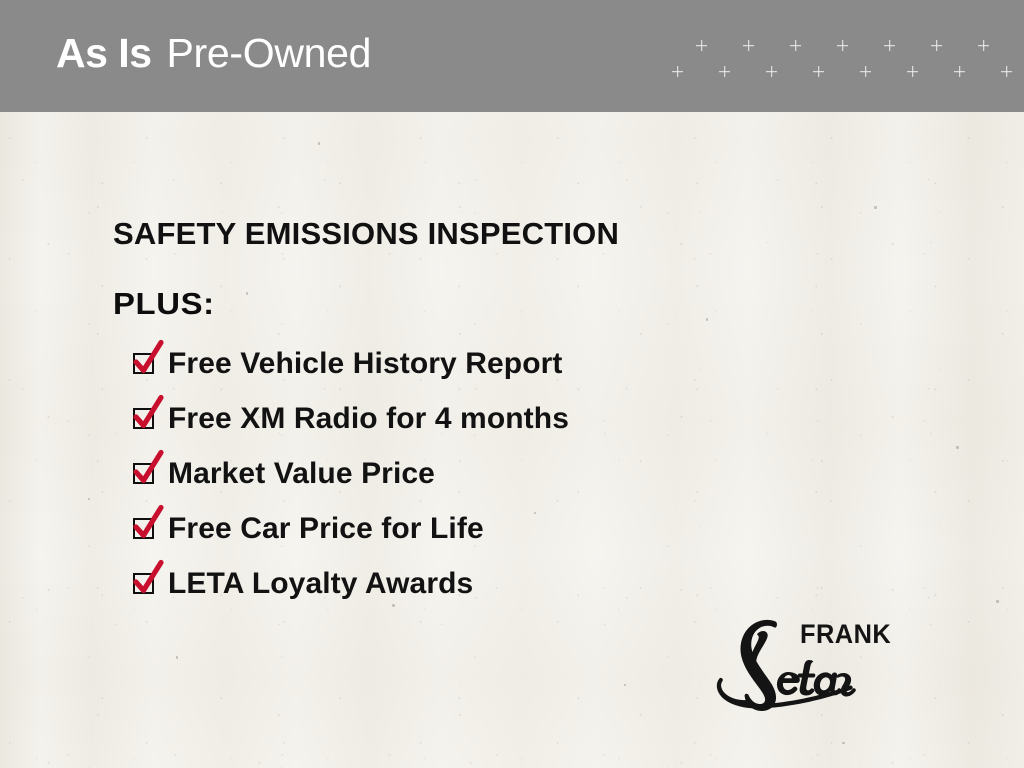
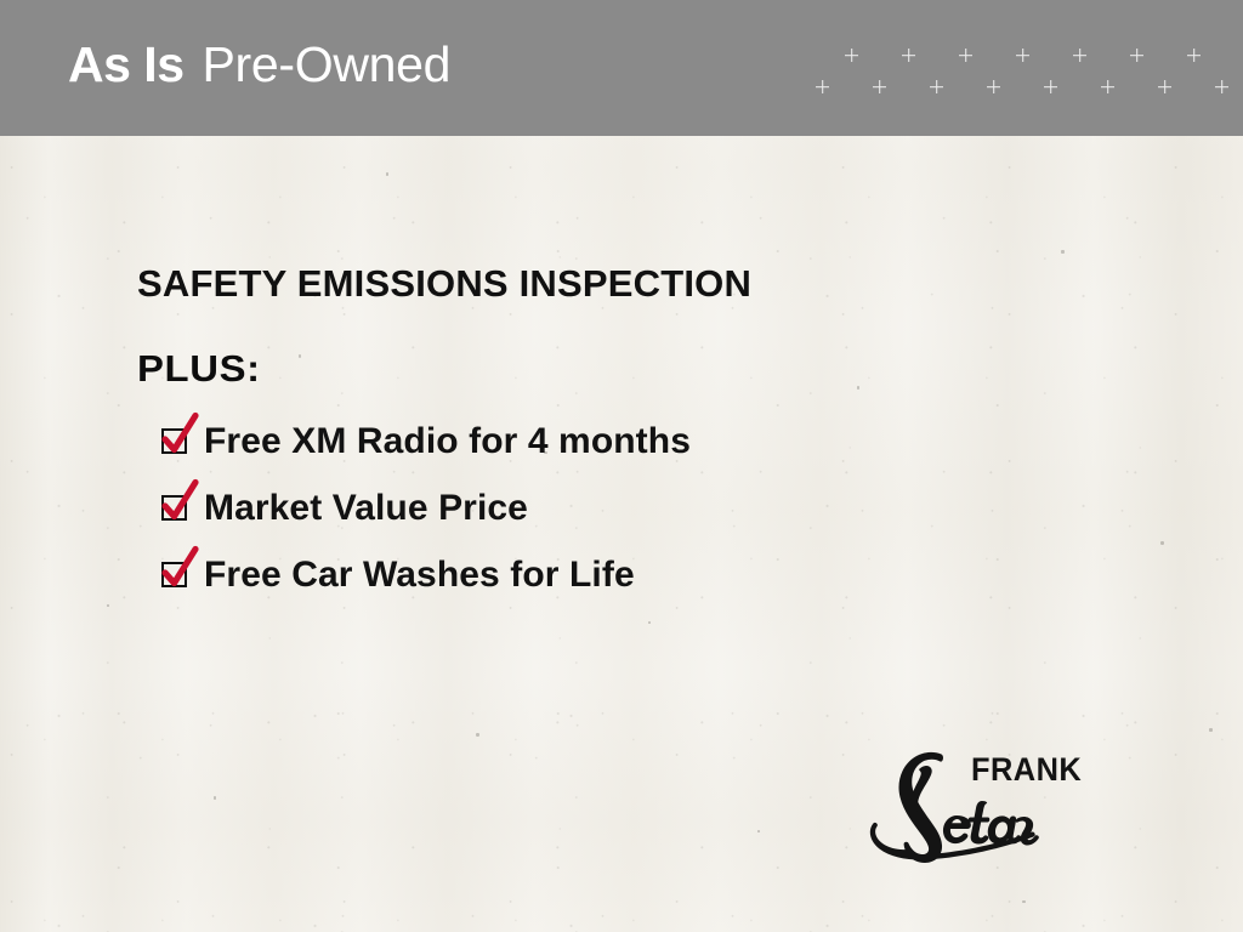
  As Is Pre-Owned
  SAFETY EMISSIONS INSPECTION
  PLUS:
- Free Vehicle History Report
  Free XM Radio for 4 months
  Market Value Price
- Free Car Price for Life
+ Free Car Washes for Life
- LETA Loyalty Awards
  FRANK
